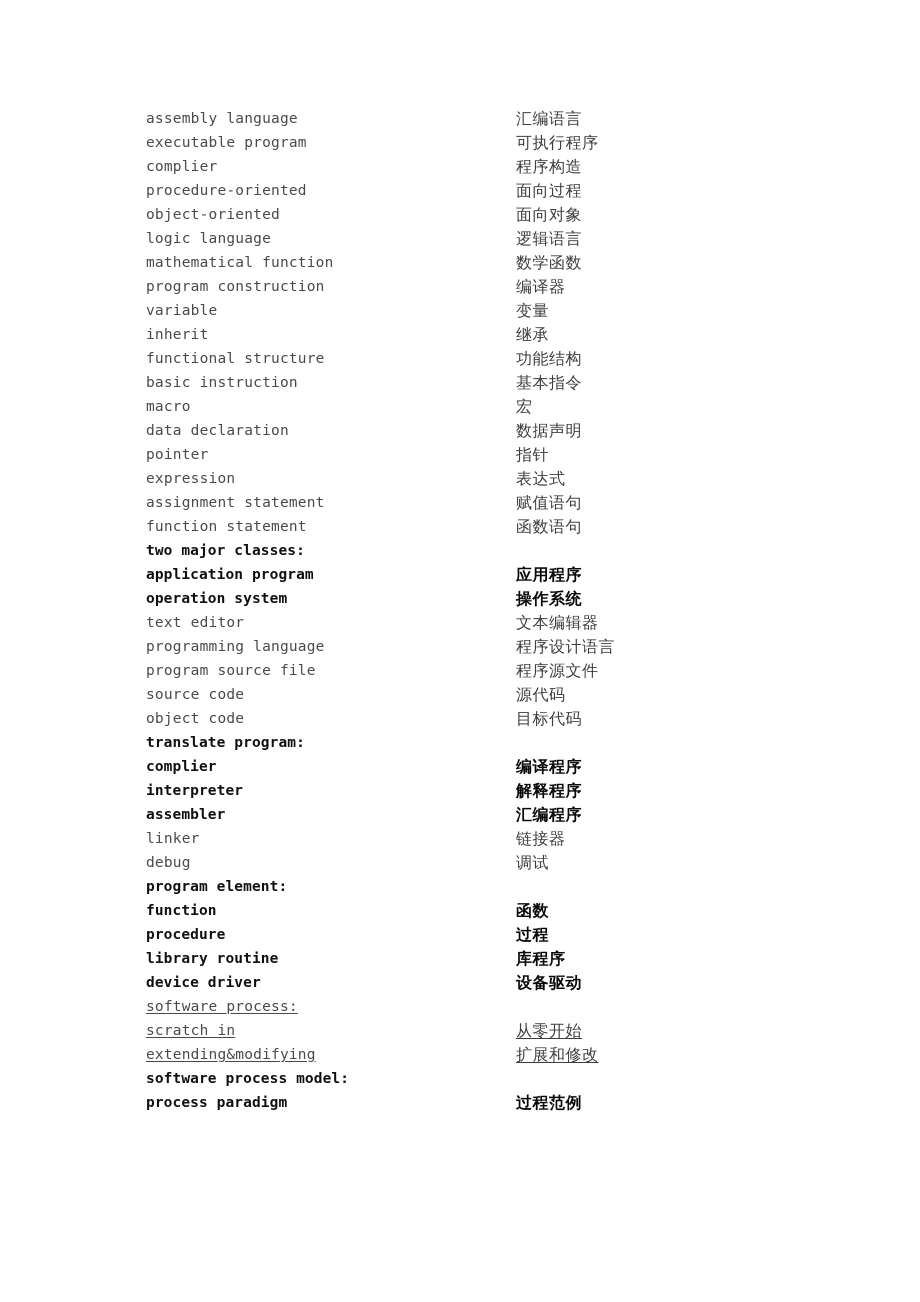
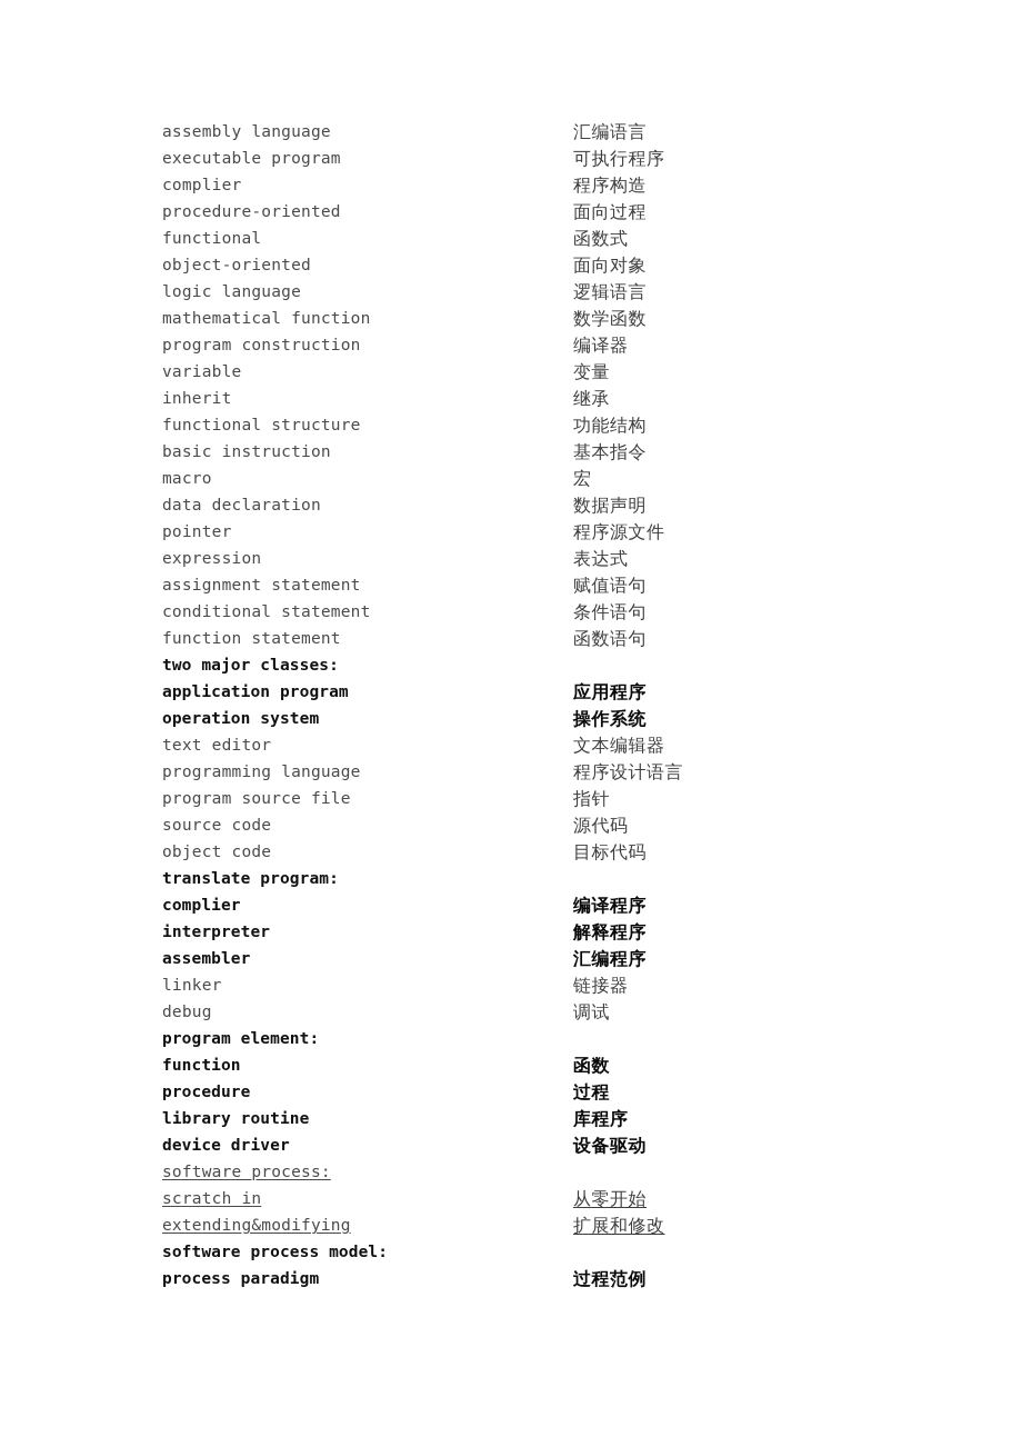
  assembly language
  汇编语言
  executable program
  可执行程序
  complier
  程序构造
  procedure-oriented
  面向过程
+ functional
+ 函数式
  object-oriented
  面向对象
  logic language
  逻辑语言
  mathematical function
  数学函数
  program construction
  编译器
  variable
  变量
  inherit
  继承
  functional structure
  功能结构
  basic instruction
  基本指令
  macro
  宏
  data declaration
  数据声明
  pointer
- 指针
+ 程序源文件
  expression
  表达式
  assignment statement
  赋值语句
+ conditional statement
+ 条件语句
  function statement
  函数语句
  two major classes:
  application program
  应用程序
  operation system
  操作系统
  text editor
  文本编辑器
  programming language
  程序设计语言
  program source file
- 程序源文件
+ 指针
  source code
  源代码
  object code
  目标代码
  translate program:
  complier
  编译程序
  interpreter
  解释程序
  assembler
  汇编程序
  linker
  链接器
  debug
  调试
  program element:
  function
  函数
  procedure
  过程
  library routine
  库程序
  device driver
  设备驱动
  software process:
  scratch in
  从零开始
  extending&modifying
  扩展和修改
  software process model:
  process paradigm
  过程范例
